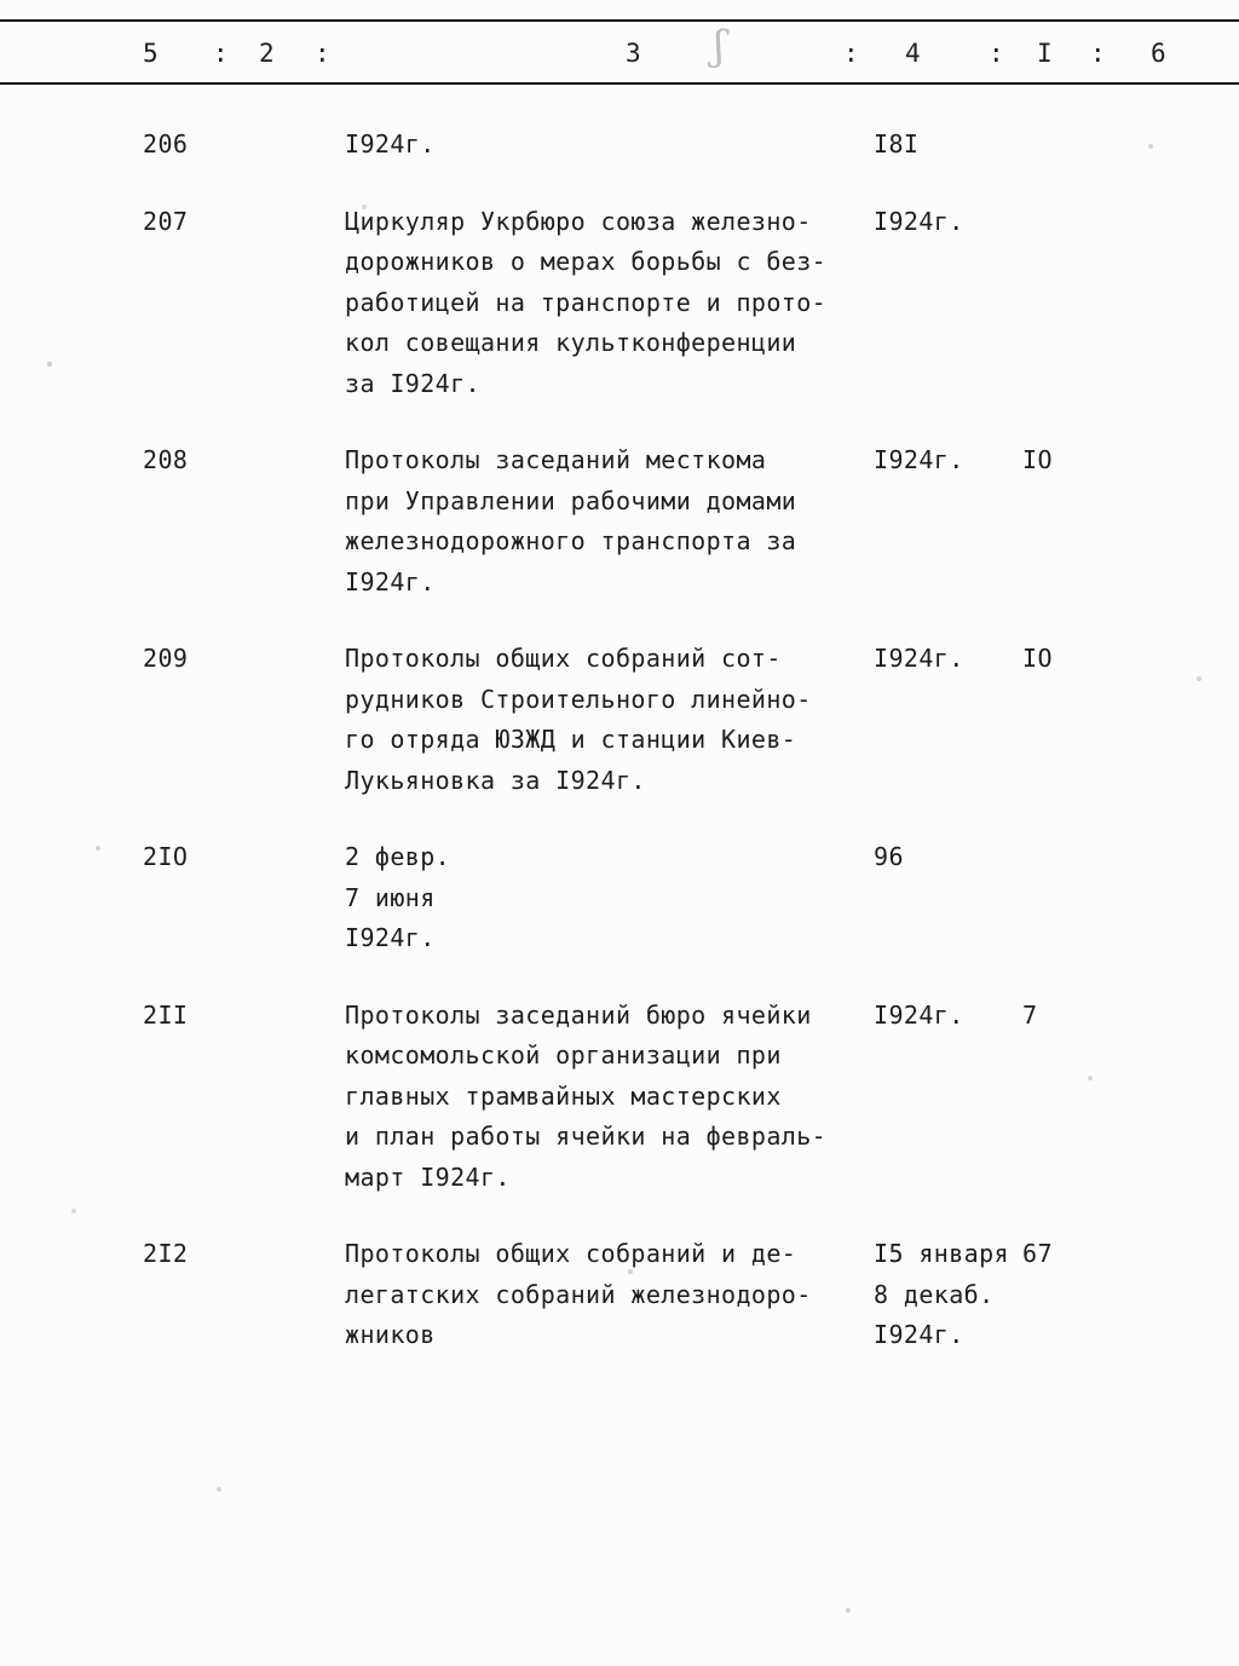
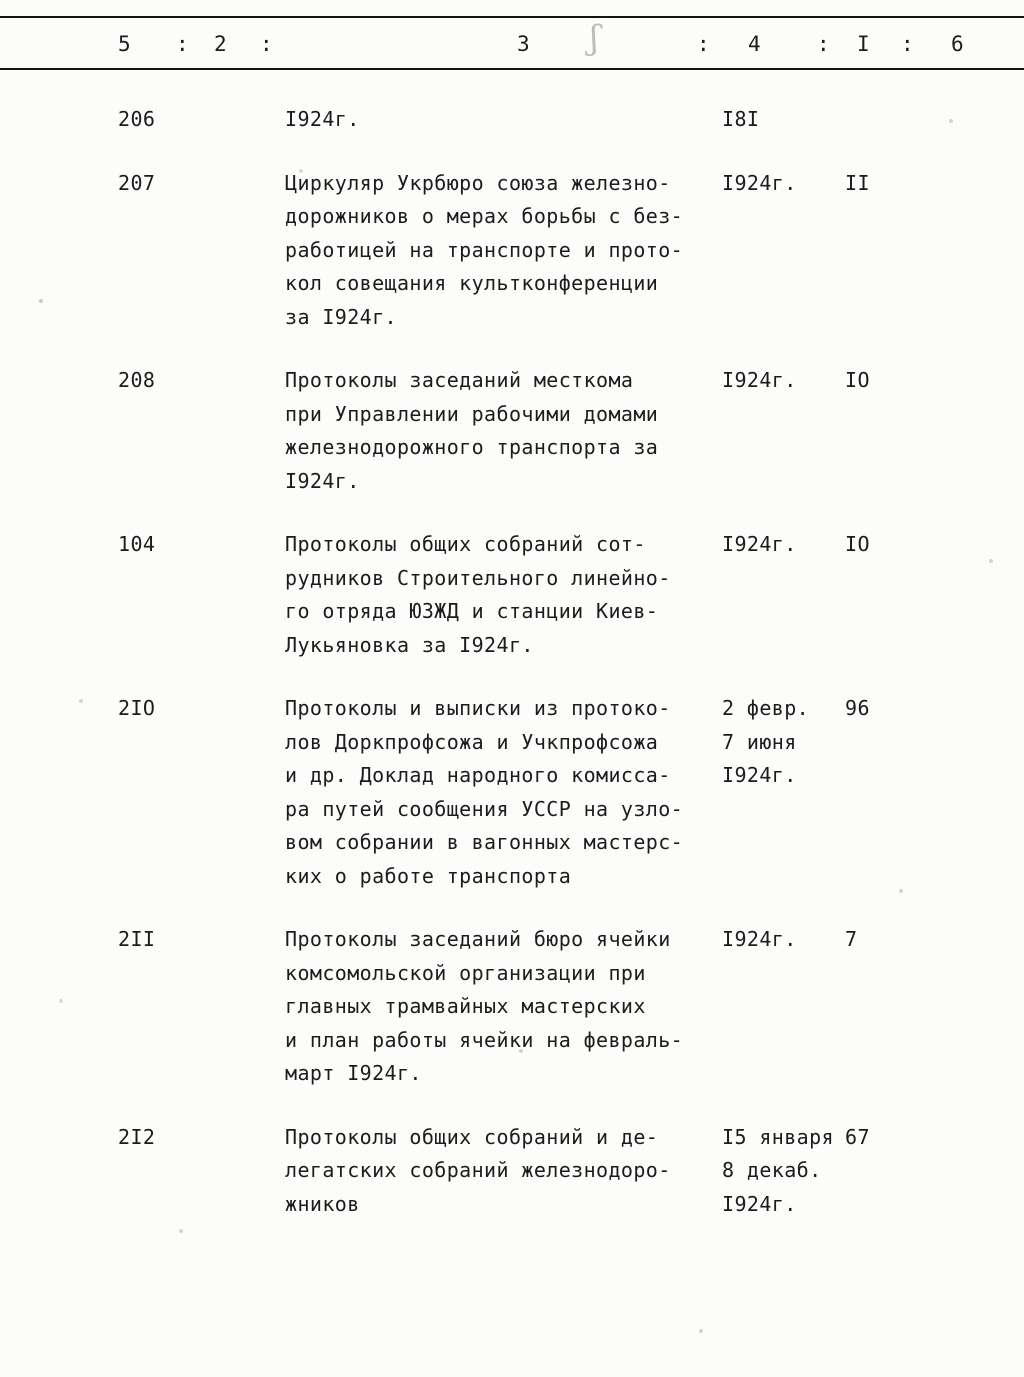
  5
  :
  2
  :
  3
  :
  4
  :
  I
  :
  6
  206
  I924г.
  I8I
  207
  Циркуляр Укрбюро союза железно-
  дорожников о мерах борьбы с без-
  работицей на транспорте и прото-
  кол совещания культконференции
  за I924г.
  I924г.
+ II
  208
  Протоколы заседаний месткома
  при Управлении рабочими домами
  железнодорожного транспорта за
  I924г.
  I924г.
  IO
- 209
+ 104
  Протоколы общих собраний сот-
  рудников Строительного линейно-
  го отряда ЮЗЖД и станции Киев-
  Лукьяновка за I924г.
  I924г.
  IO
  2IO
+ Протоколы и выписки из протоко-
+ лов Доркпрофсожа и Учкпрофсожа
+ и др. Доклад народного комисса-
+ ра путей сообщения УССР на узло-
+ вом собрании в вагонных мастерс-
+ ких о работе транспорта
  2 февр.
  7 июня
  I924г.
  96
  2II
  Протоколы заседаний бюро ячейки
  комсомольской организации при
  главных трамвайных мастерских
  и план работы ячейки на февраль-
  март I924г.
  I924г.
  7
  2I2
  Протоколы общих собраний и де-
  легатских собраний железнодоро-
  жников
  I5 января
  8 декаб.
  I924г.
  67
